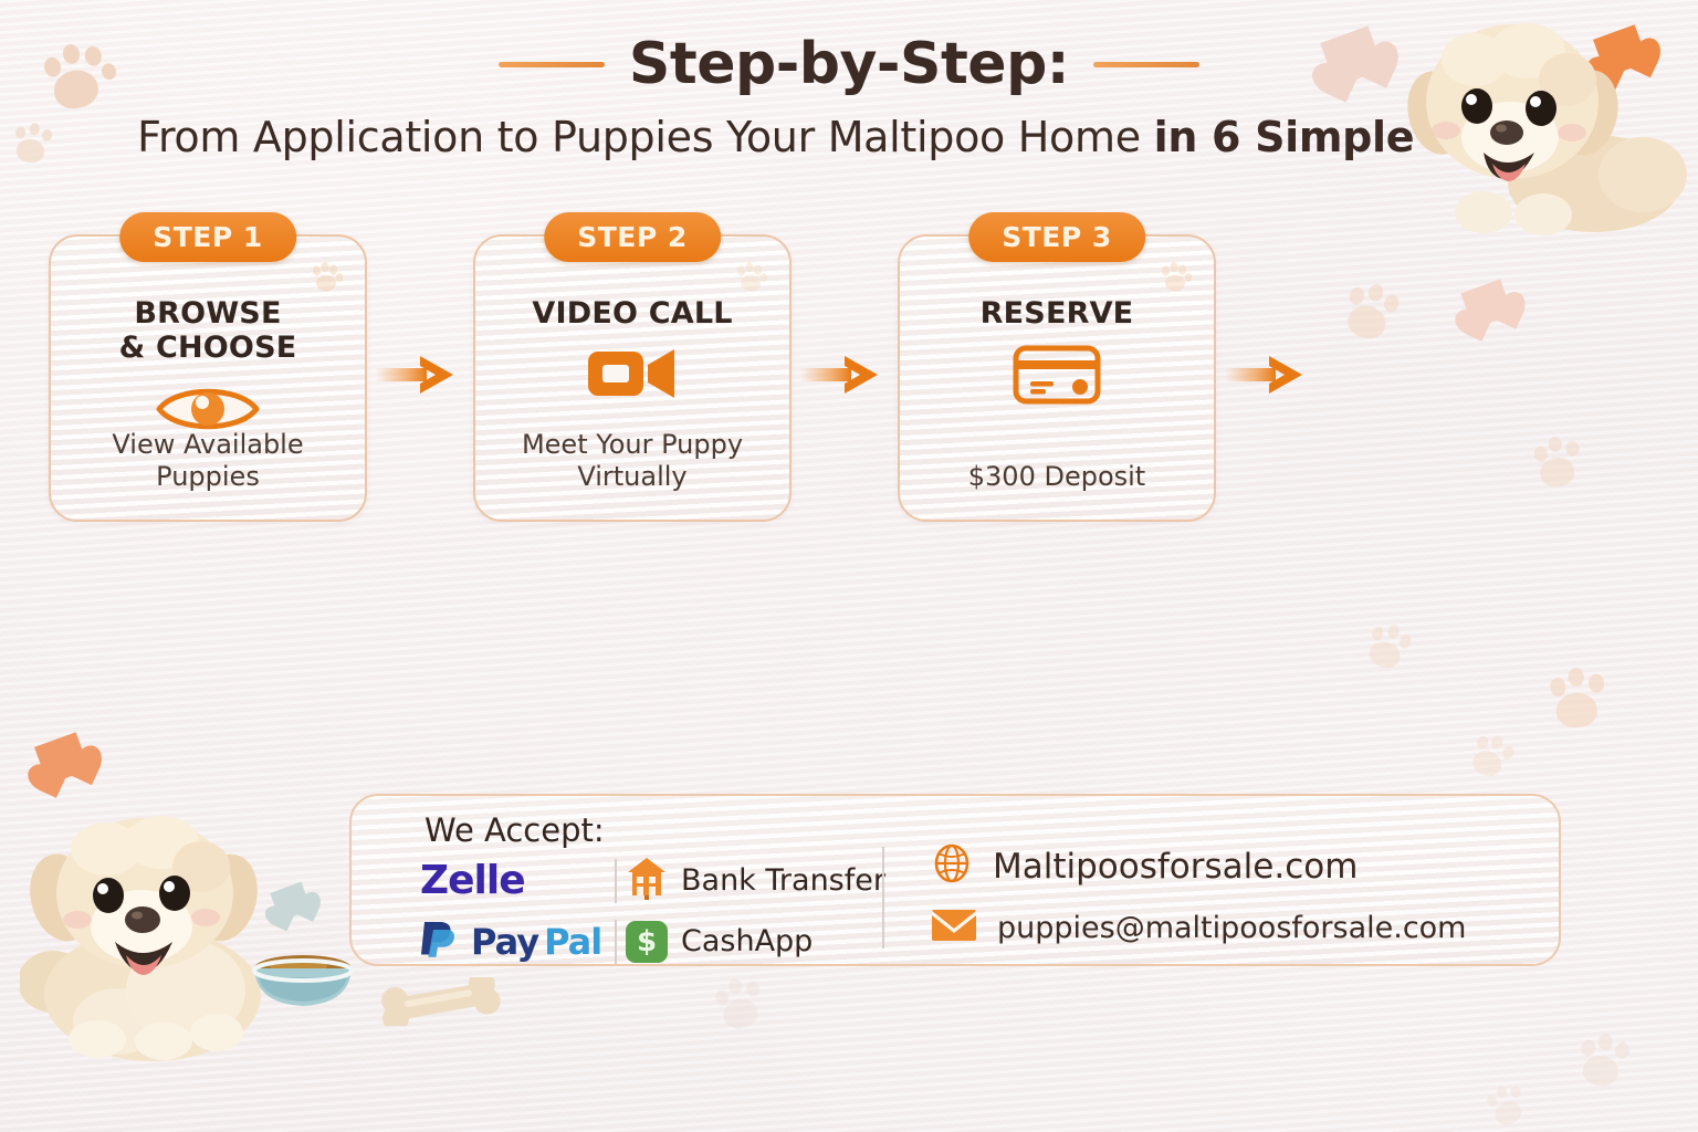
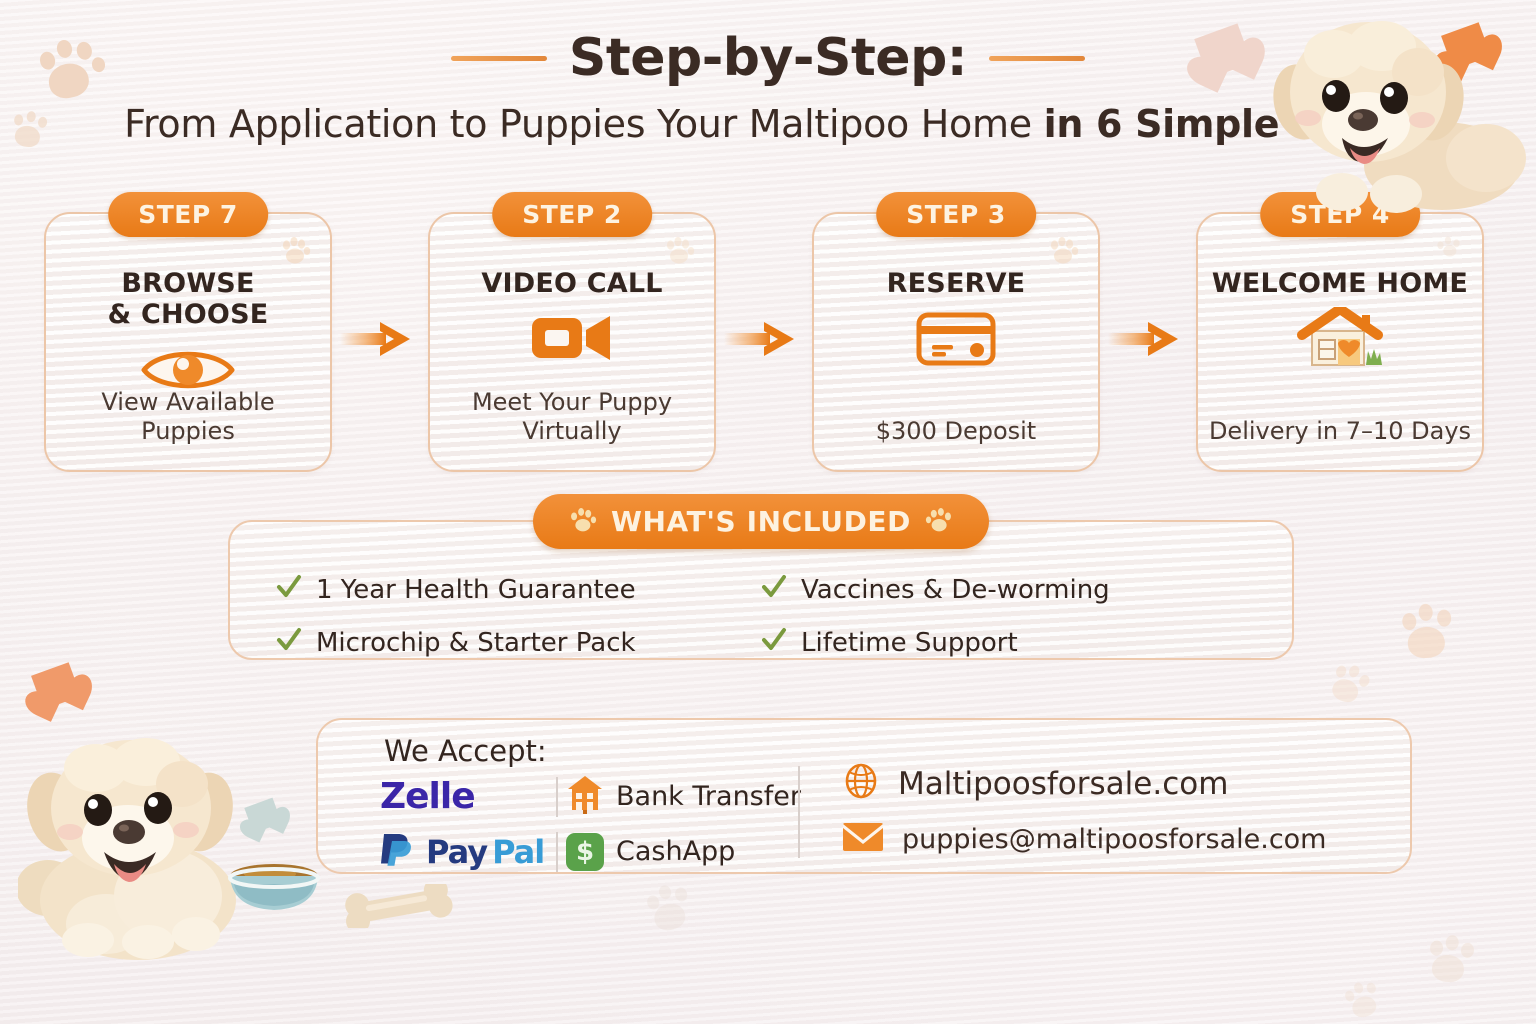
  Step-by-Step:
  From Application to Puppies Your Maltipoo Home in 6 Simple
- STEP 1
+ STEP 7
  BROWSE
  & CHOOSE
  View Available
  Puppies
  STEP 2
  VIDEO CALL
  Meet Your Puppy
  Virtually
  STEP 3
  RESERVE
  $300 Deposit
+ STEP 4
+ WELCOME HOME
+ Delivery in 7–10 Days
+ WHAT'S INCLUDED
+ 1 Year Health Guarantee
+ Vaccines & De-worming
+ Microchip & Starter Pack
+ Lifetime Support
  We Accept:
  Zelle
  Bank Transfer
  Pay
  Pal
  $
  CashApp
  Maltipoosforsale.com
  puppies@maltipoosforsale.com
